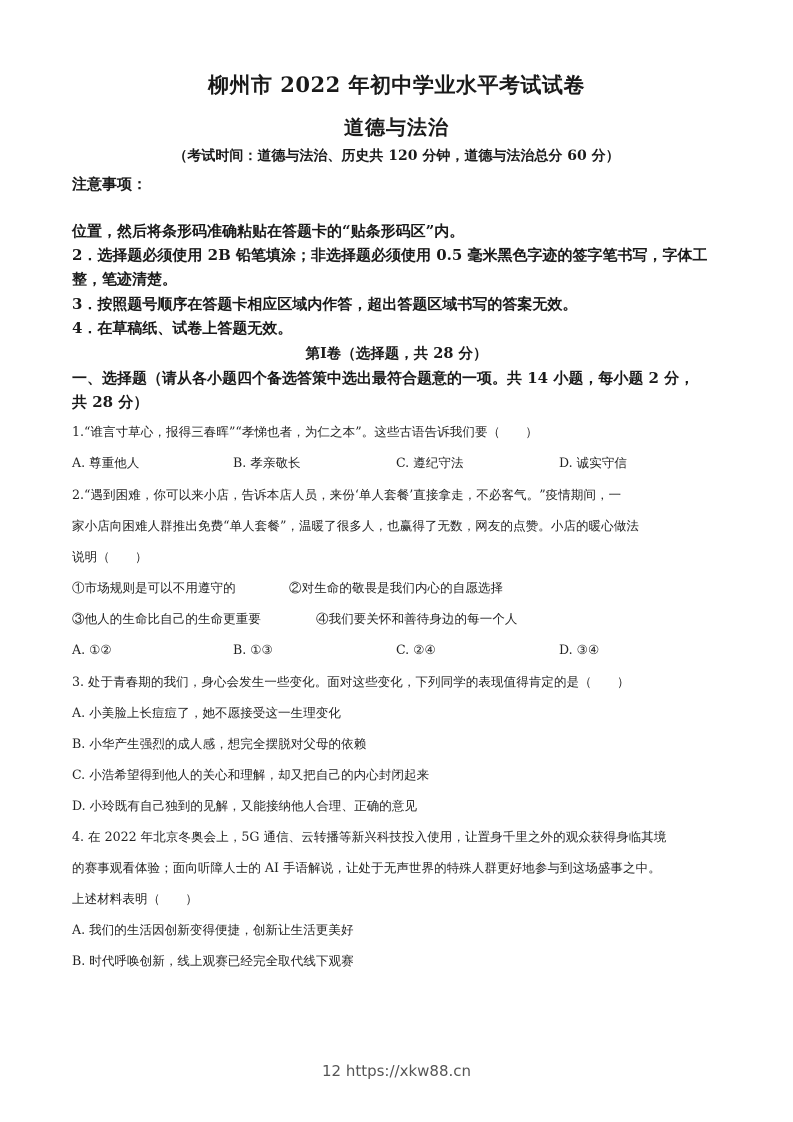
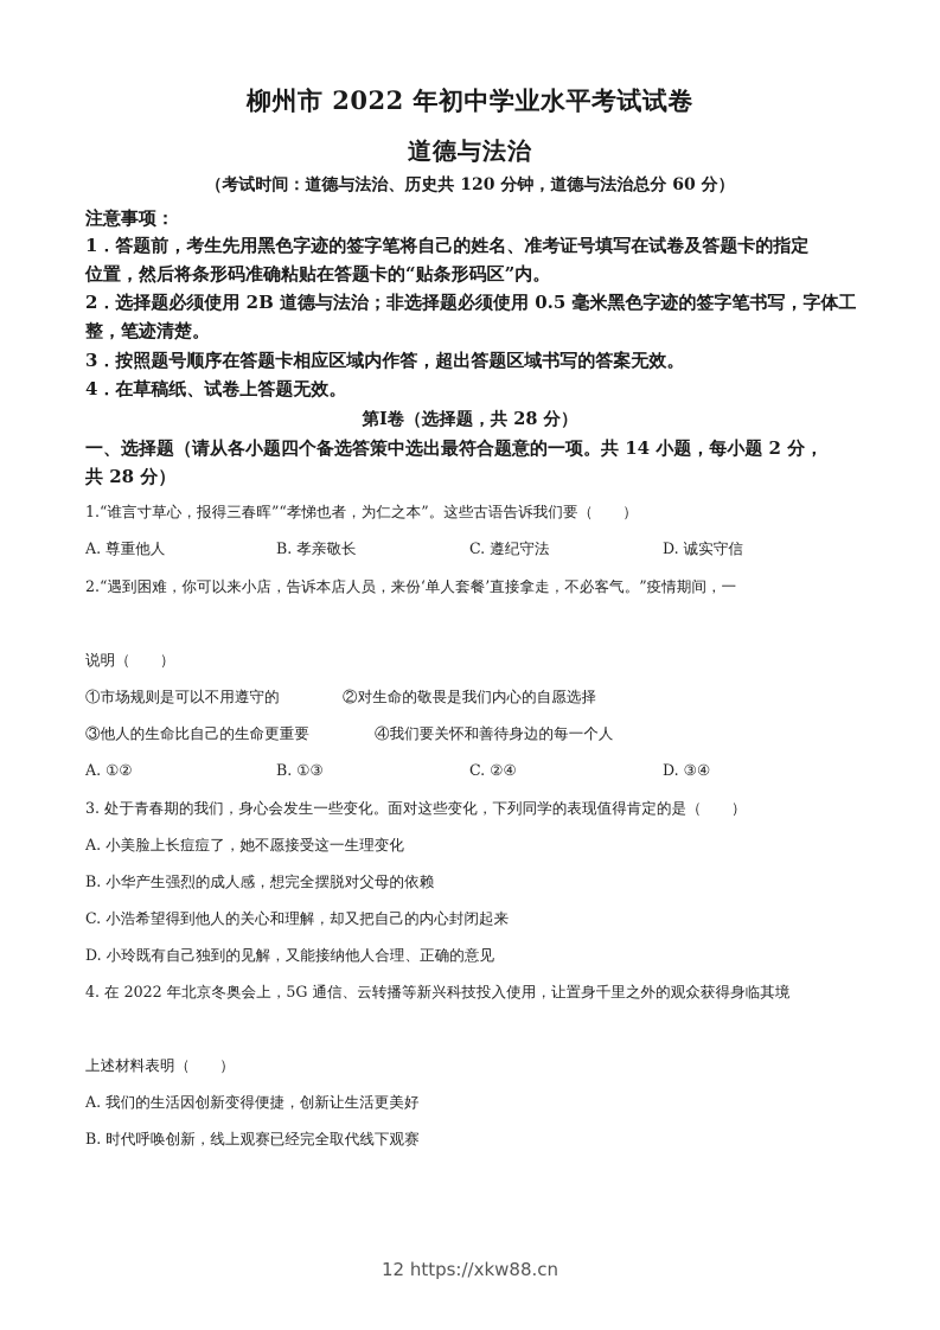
  柳州市 2022 年初中学业水平考试试卷
  道德与法治
  （考试时间：道德与法治、历史共 120 分钟，道德与法治总分 60 分）
  注意事项：
+ 1．答题前，考生先用黑色字迹的签字笔将自己的姓名、准考证号填写在试卷及答题卡的指定
  位置，然后将条形码准确粘贴在答题卡的“贴条形码区”内。
- 2．选择题必须使用 2B 铅笔填涂；非选择题必须使用 0.5 毫米黑色字迹的签字笔书写，字体工
+ 2．选择题必须使用 2B 道德与法治；非选择题必须使用 0.5 毫米黑色字迹的签字笔书写，字体工
  整，笔迹清楚。
  3．按照题号顺序在答题卡相应区域内作答，超出答题区域书写的答案无效。
  4．在草稿纸、试卷上答题无效。
  第Ⅰ卷（选择题，共 28 分）
  一、选择题（请从各小题四个备选答策中选出最符合题意的一项。共 14 小题，每小题 2 分，
  共 28 分）
  1.“谁言寸草心，报得三春晖”“孝悌也者，为仁之本”。这些古语告诉我们要（ ）
  A. 尊重他人
  B. 孝亲敬长
  C. 遵纪守法
  D. 诚实守信
  2.“遇到困难，你可以来小店，告诉本店人员，来份‘单人套餐’直接拿走，不必客气。”疫情期间，一
- 家小店向困难人群推出免费“单人套餐”，温暖了很多人，也赢得了无数，网友的点赞。小店的暖心做法
  说明（ ）
  ①市场规则是可以不用遵守的
  ②对生命的敬畏是我们内心的自愿选择
  ③他人的生命比自己的生命更重要
  ④我们要关怀和善待身边的每一个人
  A. ①②
  B. ①③
  C. ②④
  D. ③④
  3. 处于青春期的我们，身心会发生一些变化。面对这些变化，下列同学的表现值得肯定的是（ ）
  A. 小美脸上长痘痘了，她不愿接受这一生理变化
  B. 小华产生强烈的成人感，想完全摆脱对父母的依赖
  C. 小浩希望得到他人的关心和理解，却又把自己的内心封闭起来
  D. 小玲既有自己独到的见解，又能接纳他人合理、正确的意见
  4. 在 2022 年北京冬奥会上，5G 通信、云转播等新兴科技投入使用，让置身千里之外的观众获得身临其境
- 的赛事观看体验；面向听障人士的 AI 手语解说，让处于无声世界的特殊人群更好地参与到这场盛事之中。
  上述材料表明（ ）
  A. 我们的生活因创新变得便捷，创新让生活更美好
  B. 时代呼唤创新，线上观赛已经完全取代线下观赛
  12 https://xkw88.cn
